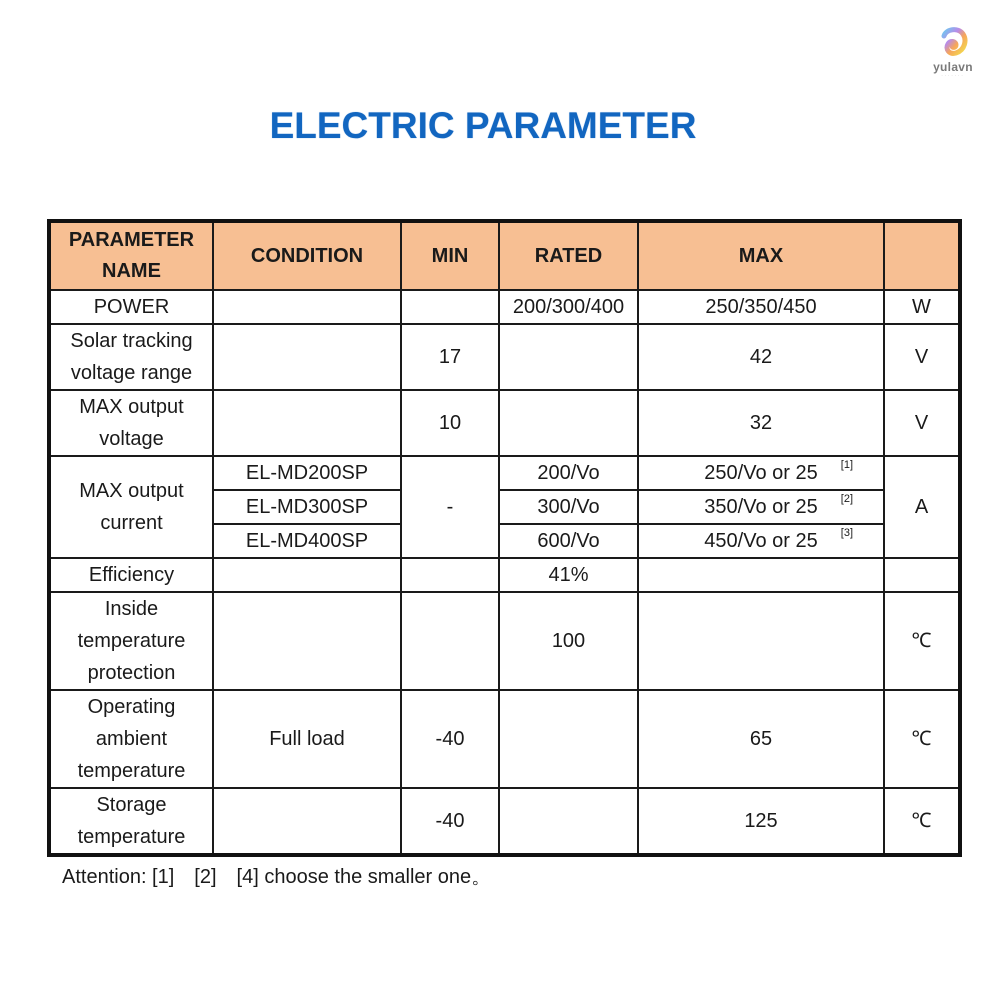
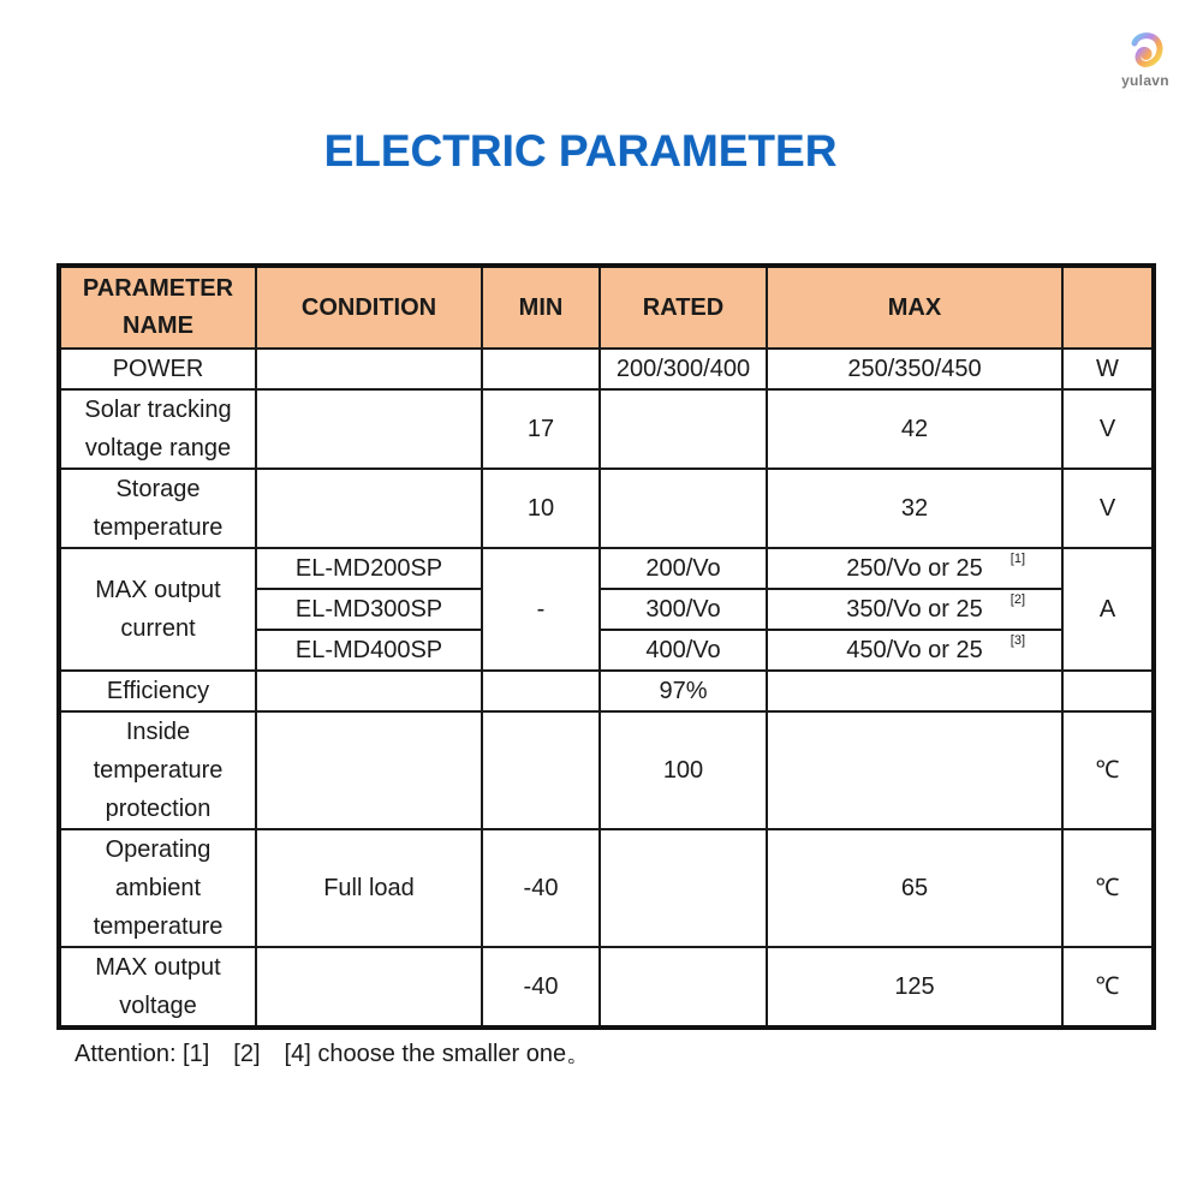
  yulavn
  ELECTRIC PARAMETER
  PARAMETER NAME	CONDITION	MIN	RATED	MAX
  POWER			200/300/400	250/350/450	W
  Solar tracking voltage range		17		42	V
- MAX output voltage		10		32	V
+ Storage temperature		10		32	V
  MAX output current	EL-MD200SP	-	200/Vo	250/Vo or 25 [1]	A
  EL-MD300SP	300/Vo	350/Vo or 25 [2]
- EL-MD400SP	600/Vo	450/Vo or 25 [3]
+ EL-MD400SP	400/Vo	450/Vo or 25 [3]
- Efficiency			41%
+ Efficiency			97%
  Inside temperature protection			100		℃
  Operating ambient temperature	Full load	-40		65	℃
- Storage temperature		-40		125	℃
+ MAX output voltage		-40		125	℃
  Attention: [1] [2] [4] choose the smaller one。
